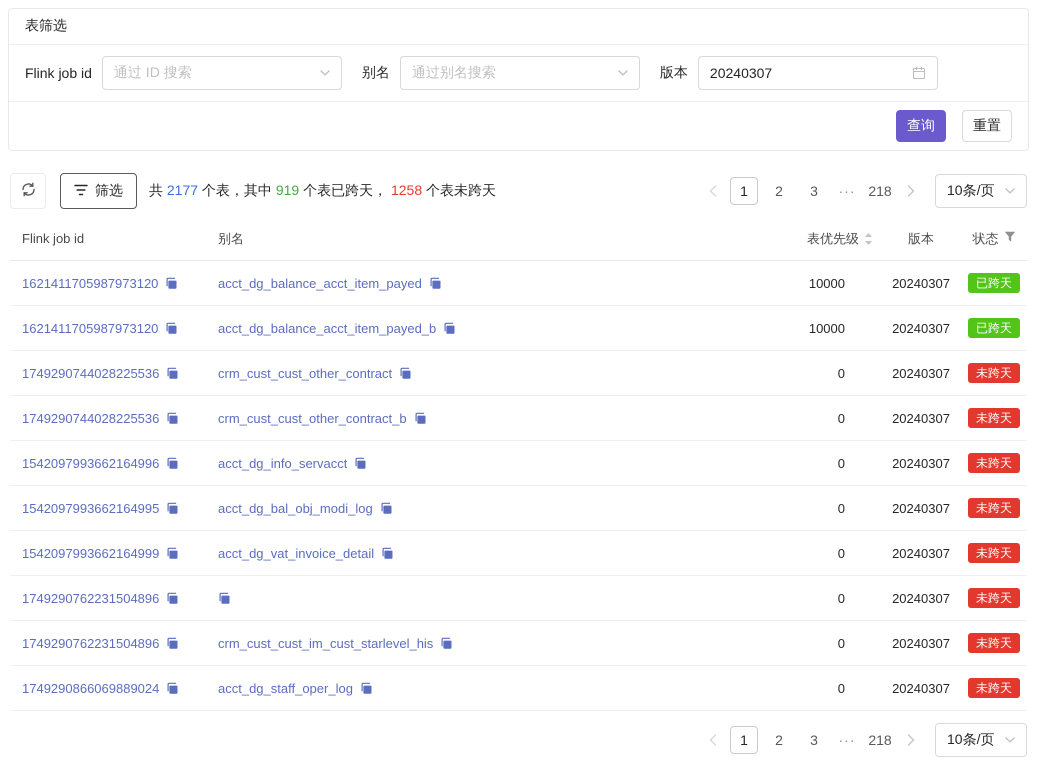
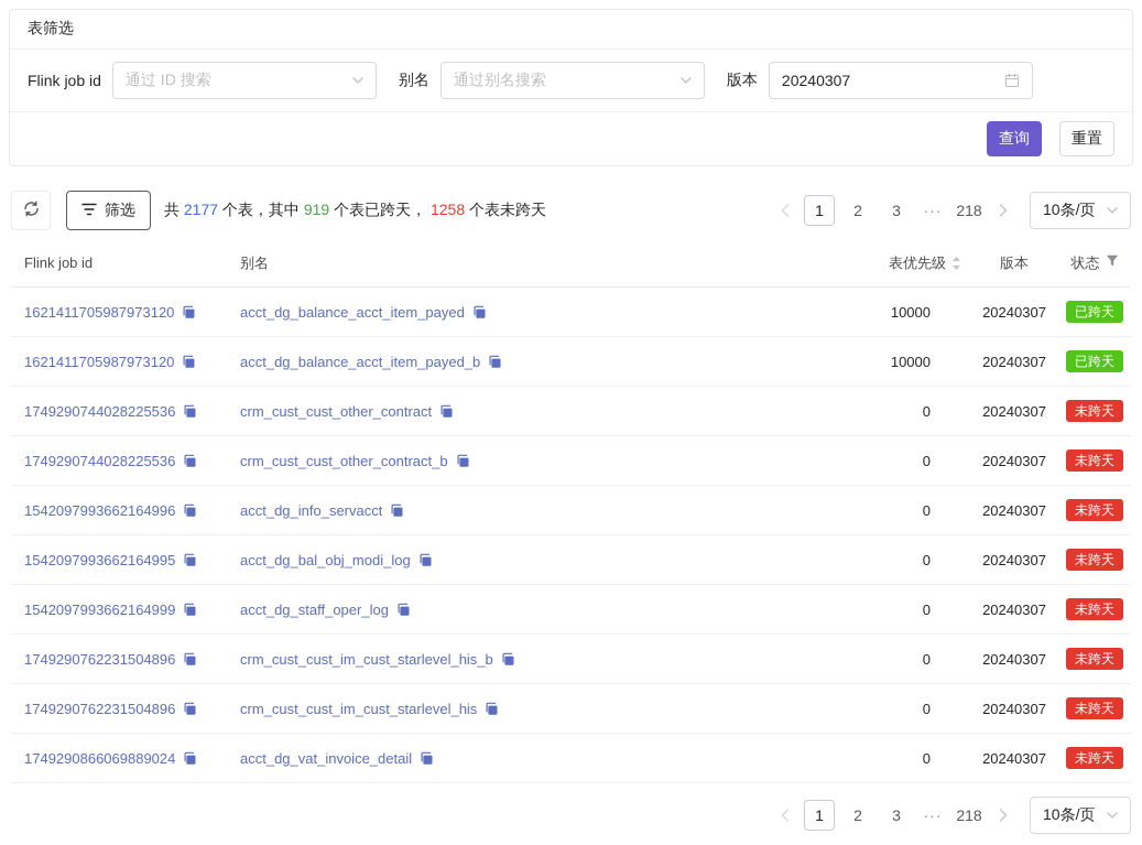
  表筛选
  Flink job id
  通过 ID 搜索
  别名
  通过别名搜索
  版本
  20240307
  查询
  重置
  筛选
  共 2177 个表，其中 919 个表已跨天， 1258 个表未跨天
  1
  2
  3
  ···
  218
  10条/页
  Flink job id
  别名
  表优先级
  版本
  状态
  1621411705987973120
  acct_dg_balance_acct_item_payed
  10000
  20240307
  已跨天
  1621411705987973120
  acct_dg_balance_acct_item_payed_b
  10000
  20240307
  已跨天
  1749290744028225536
  crm_cust_cust_other_contract
  0
  20240307
  未跨天
  1749290744028225536
  crm_cust_cust_other_contract_b
  0
  20240307
  未跨天
  1542097993662164996
  acct_dg_info_servacct
  0
  20240307
  未跨天
  1542097993662164995
  acct_dg_bal_obj_modi_log
  0
  20240307
  未跨天
  1542097993662164999
- acct_dg_vat_invoice_detail
+ acct_dg_staff_oper_log
  0
  20240307
  未跨天
  1749290762231504896
+ crm_cust_cust_im_cust_starlevel_his_b
  0
  20240307
  未跨天
  1749290762231504896
  crm_cust_cust_im_cust_starlevel_his
  0
  20240307
  未跨天
  1749290866069889024
- acct_dg_staff_oper_log
+ acct_dg_vat_invoice_detail
  0
  20240307
  未跨天
  1
  2
  3
  ···
  218
  10条/页
